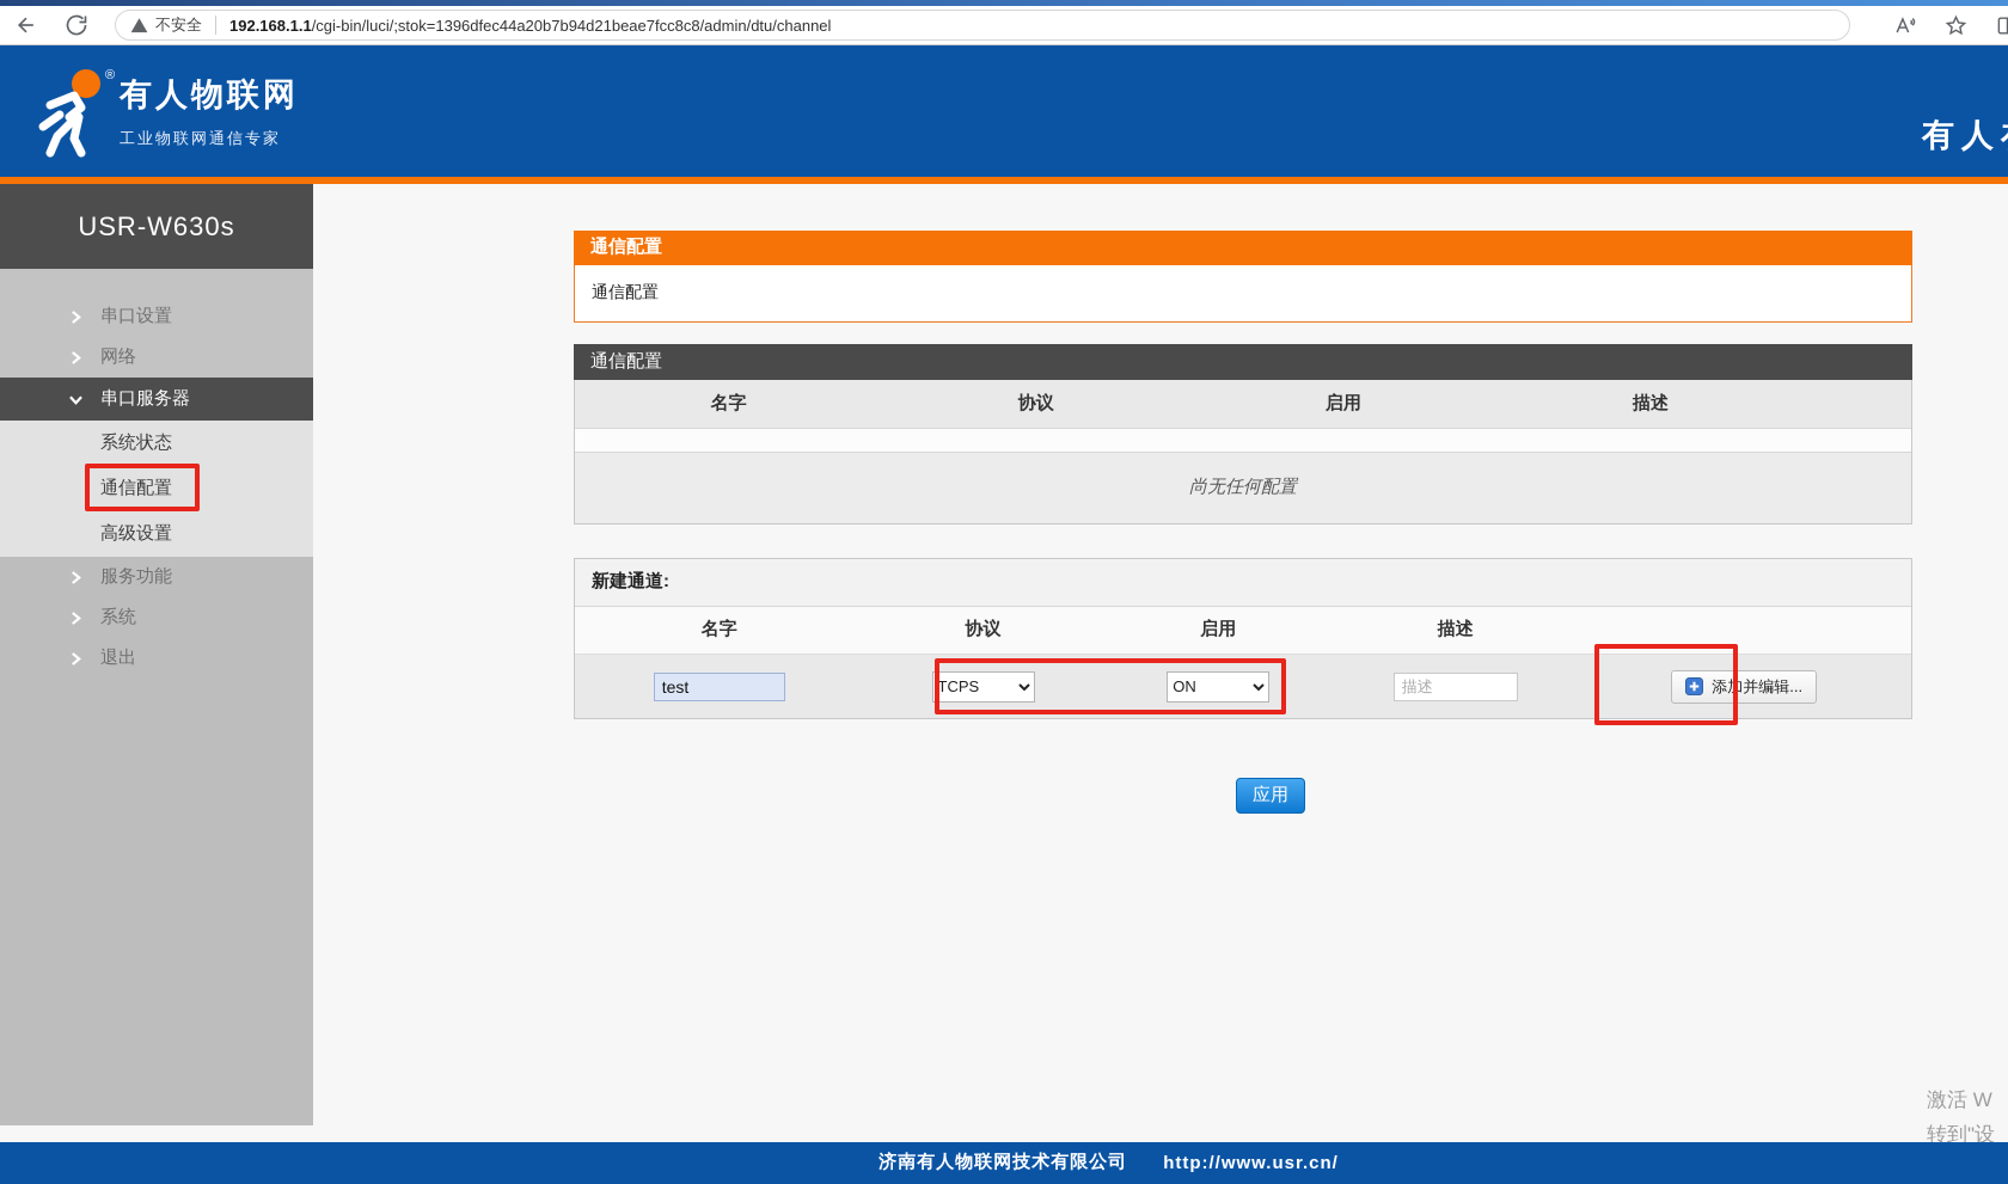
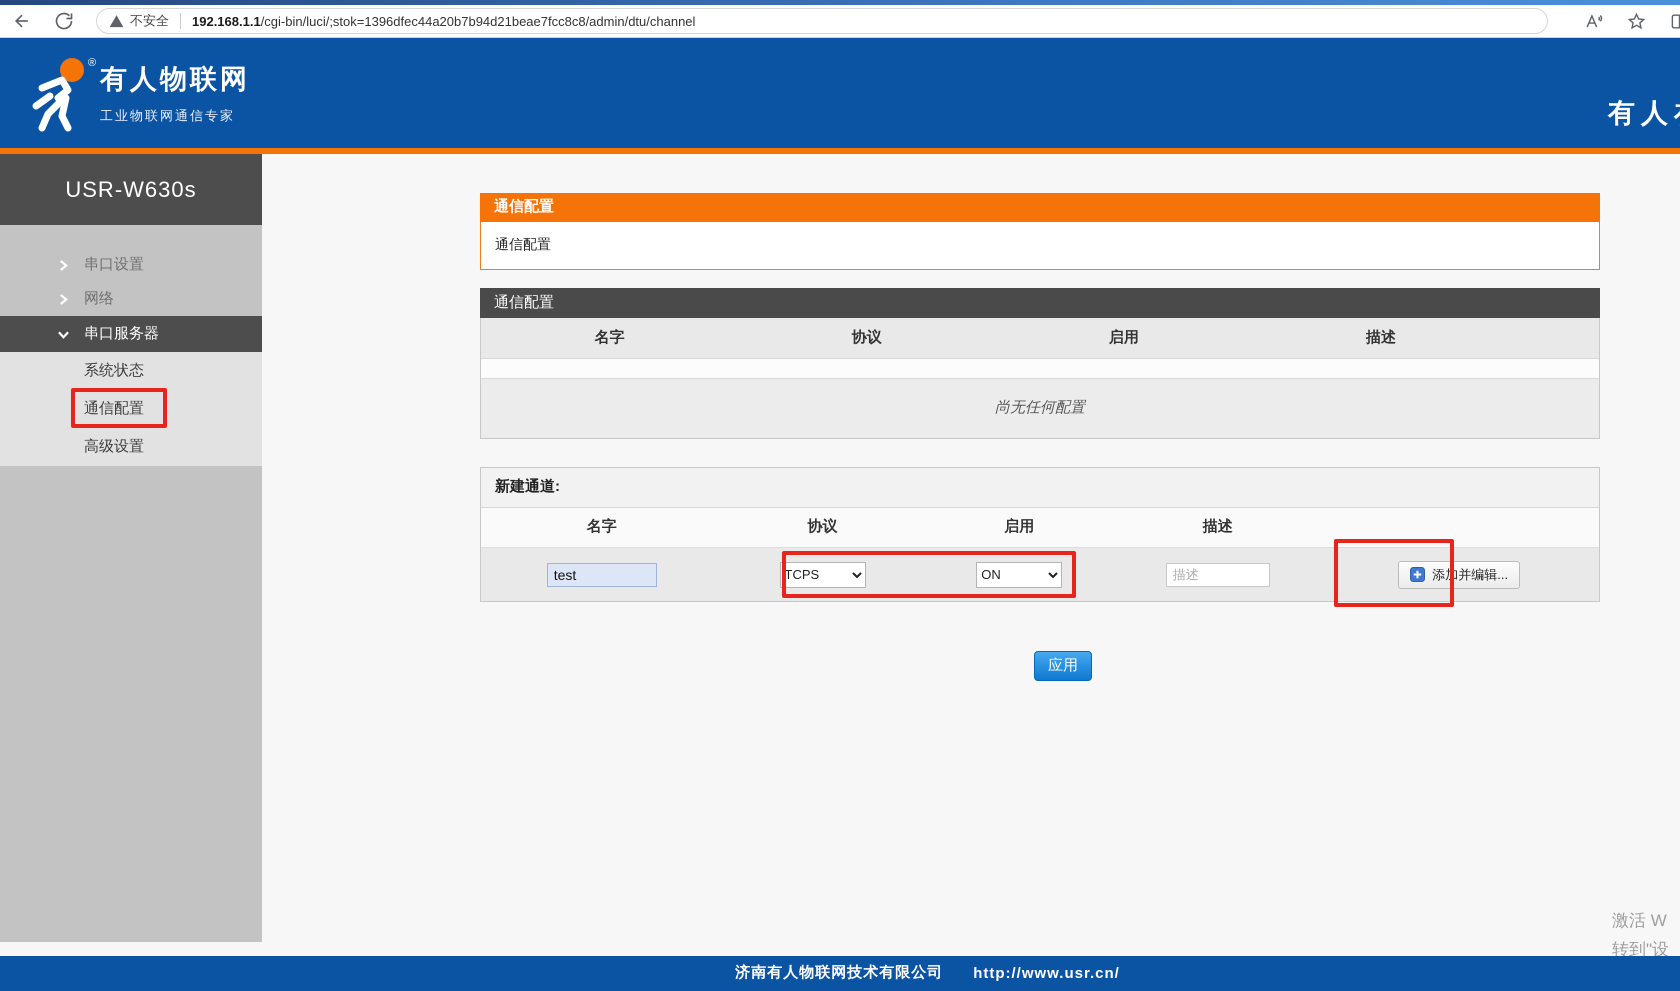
  不安全
  192.168.1.1/cgi-bin/luci/;stok=1396dfec44a20b7b94d21beae7fcc8c8/admin/dtu/channel
  ®
  有人物联网
  工业物联网通信专家
  USR-W630s
  串口设置
  网络
  串口服务器
  系统状态
  通信配置
  高级设置
- 服务功能
- 系统
- 退出
  通信配置
  通信配置
  通信配置
  名字
  协议
  启用
  描述
  尚无任何配置
  新建通道:
  名字
  协议
  启用
  描述
  test
  TCPS
  ON
  描述
  添加并编辑...
  应用
  激活 W
  转到"设
  济南有人物联网技术有限公司
  http://www.usr.cn/
